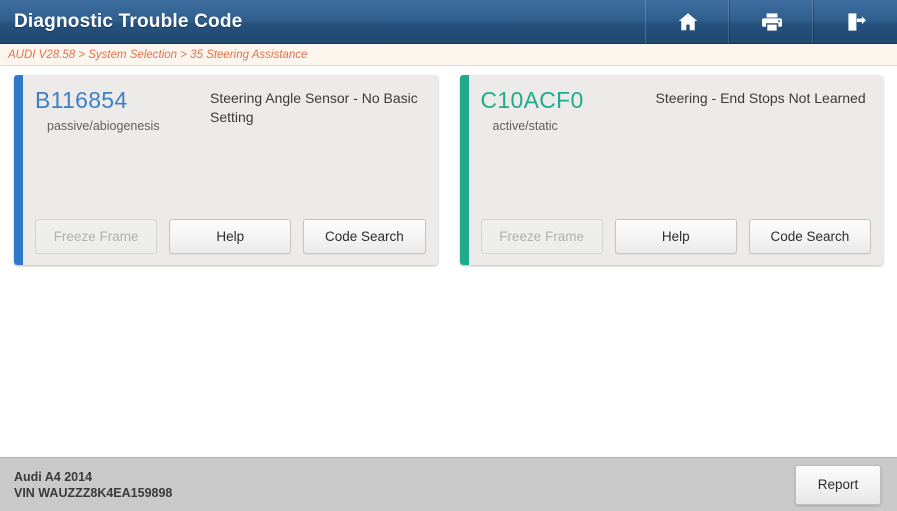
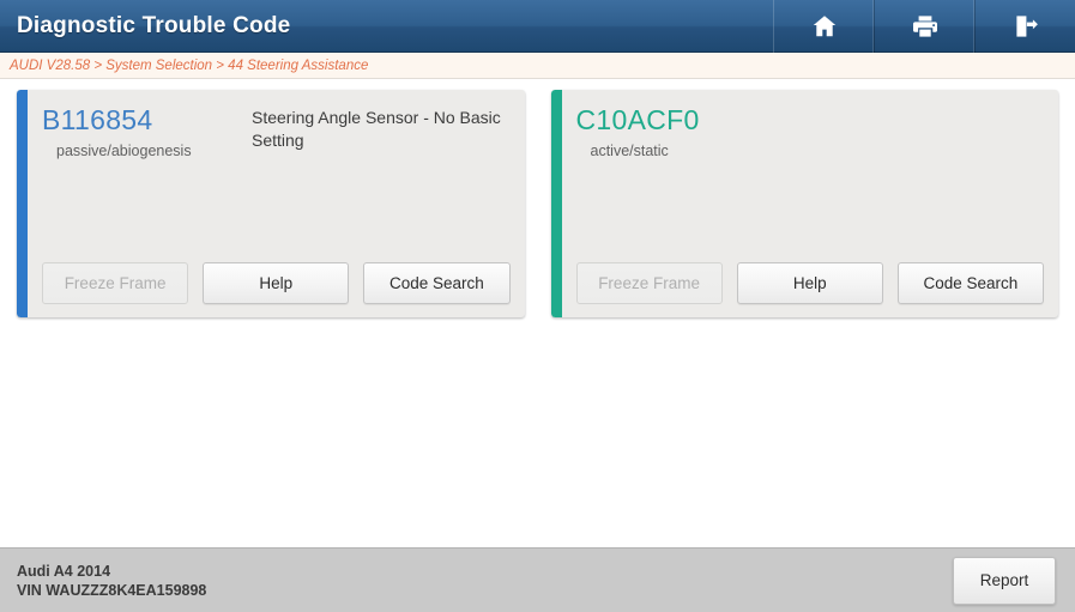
  Diagnostic Trouble Code
- AUDI V28.58 > System Selection > 35 Steering Assistance
+ AUDI V28.58 > System Selection > 44 Steering Assistance
  B116854
  passive/abiogenesis
  Steering Angle Sensor - No Basic Setting
  Freeze Frame
  Help
  Code Search
  C10ACF0
  active/static
- Steering - End Stops Not Learned
  Freeze Frame
  Help
  Code Search
  Audi A4 2014
  VIN WAUZZZ8K4EA159898
  Report
